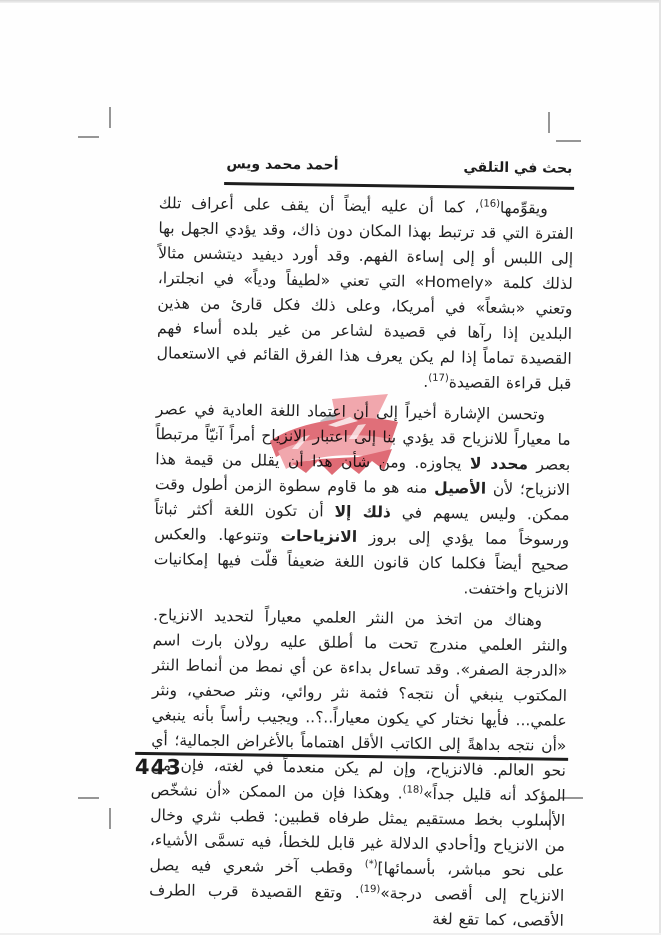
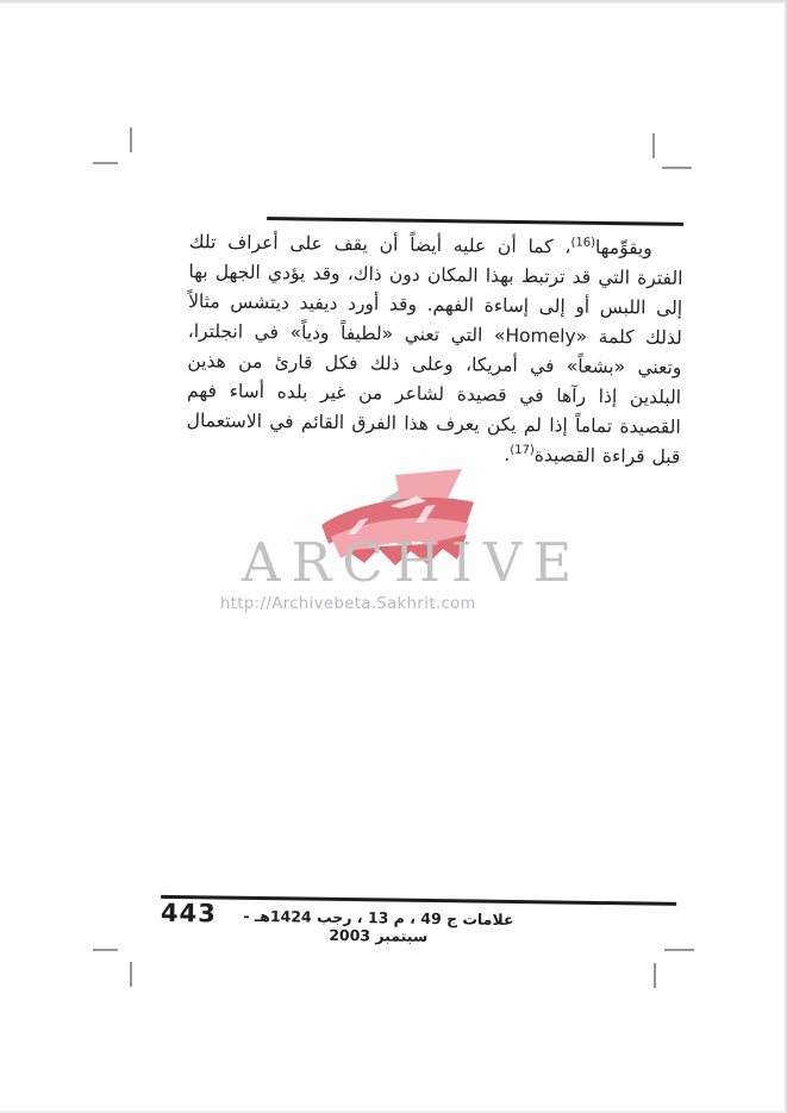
- بحث في التلقي
- أحمد محمد ويس
  ويقوِّمها(16)، كما أن عليه أيضاً أن يقف على أعراف تلك الفترة التي قد ترتبط بهذا المكان دون ذاك، وقد يؤدي الجهل بها إلى اللبس أو إلى إساءة الفهم. وقد أورد ديفيد ديتشس مثالاً لذلك كلمة «Homely» التي تعني «لطيفاً ودياً» في انجلترا، وتعني «بشعاً» في أمريكا، وعلى ذلك فكل قارئ من هذين البلدين إذا رآها في قصيدة لشاعر من غير بلده أساء فهم القصيدة تماماً إذا لم يكن يعرف هذا الفرق القائم في الاستعمال قبل قراءة القصيدة(17).
- وتحسن الإشارة أخيراً إلى أن اعتماد اللغة العادية في عصر ما معياراً للانزياح قد يؤدي بنا إلى اعتبار الانزياح أمراً آنيّاً مرتبطاً بعصر محدد لا يجاوزه. ومن شأن هذا أن يقلل من قيمة هذا الانزياح؛ لأن الأصيل منه هو ما قاوم سطوة الزمن أطول وقت ممكن. وليس يسهم في ذلك إلا أن تكون اللغة أكثر ثباتاً ورسوخاً مما يؤدي إلى بروز الانزياحات وتنوعها. والعكس صحيح أيضاً فكلما كان قانون اللغة ضعيفاً قلّت فيها إمكانيات الانزياح واختفت.
- وهناك من اتخذ من النثر العلمي معياراً لتحديد الانزياح. والنثر العلمي مندرج تحت ما أطلق عليه رولان بارت اسم «الدرجة الصفر». وقد تساءل بداءة عن أي نمط من أنماط النثر المكتوب ينبغي أن نتجه؟ فثمة نثر روائي، ونثر صحفي، ونثر علمي... فأيها نختار كي يكون معياراً..؟.. ويجيب رأساً بأنه ينبغي «أن نتجه بداهةً إلى الكاتب الأقل اهتماماً بالأغراض الجمالية؛ أي نحو العالم. فالانزياح، وإن لم يكن منعدماً في لغته، فإن من المؤكد أنه قليل جداً»(18). وهكذا فإن من الممكن «أن نشخّص الأسلوب بخط مستقيم يمثل طرفاه قطبين: قطب نثري وخال من الانزياح و[أحادي الدلالة غير قابل للخطأ، فيه تسمَّى الأشياء، على نحو مباشر، بأسمائها](*) وقطب آخر شعري فيه يصل الانزياح إلى أقصى درجة»(19). وتقع القصيدة قرب الطرف الأقصى، كما تقع لغة
  443
+ علامات ج 49 ، م 13 ، رجب 1424هـ - سبتمبر 2003
+ ARCHIVE
+ http://Archivebeta.Sakhrit.com
